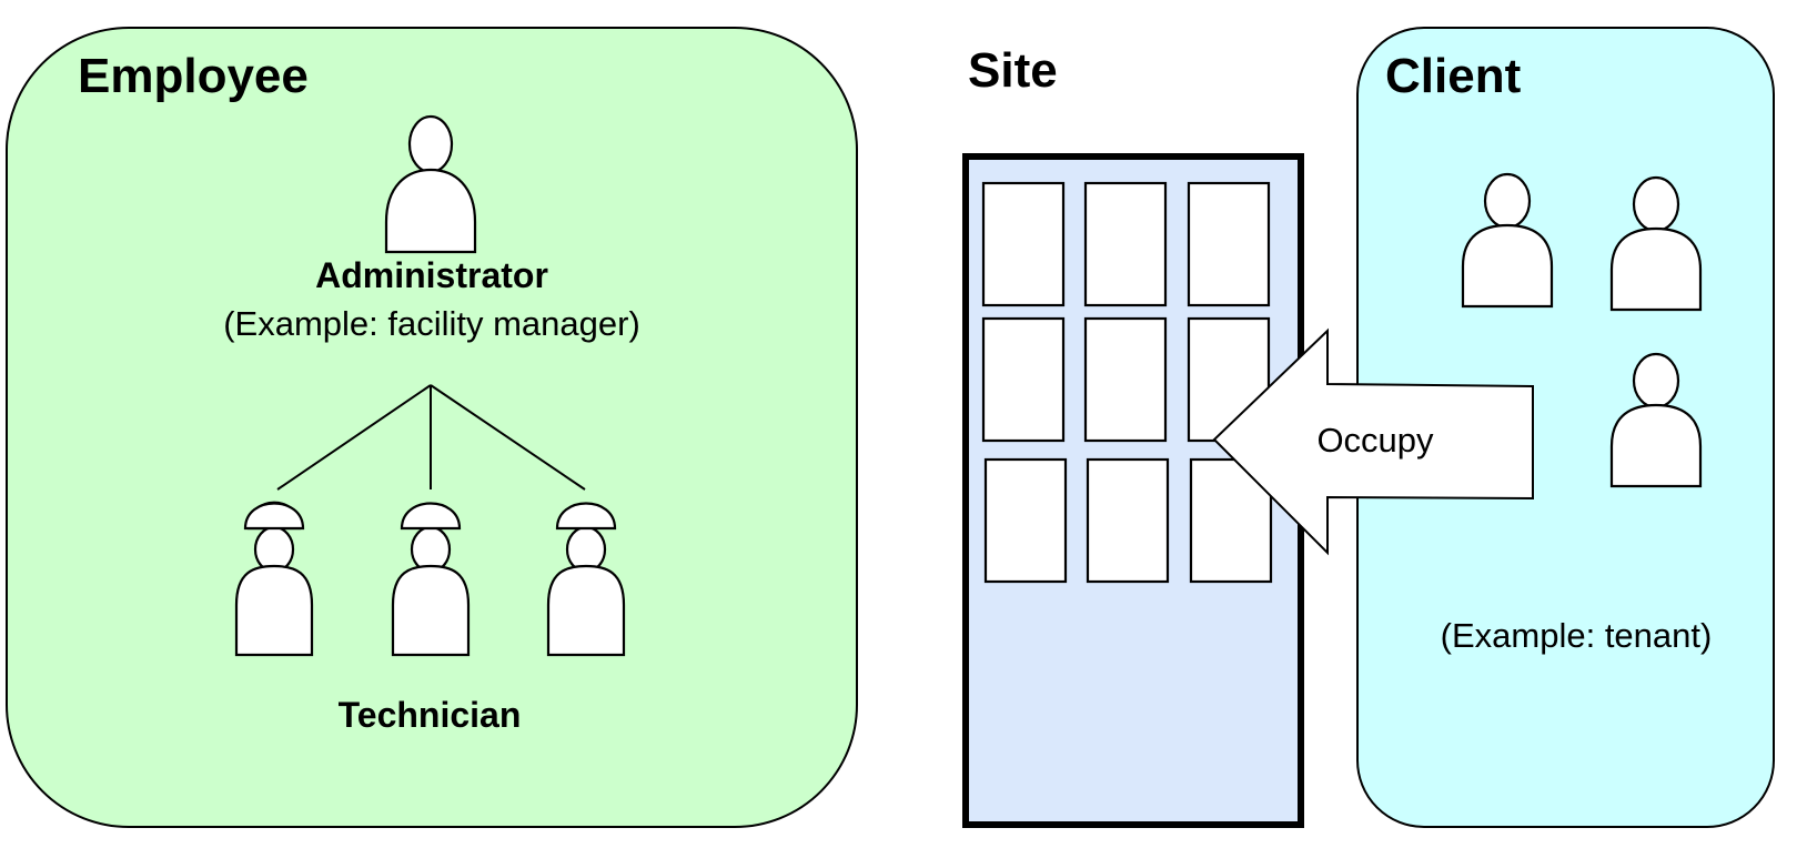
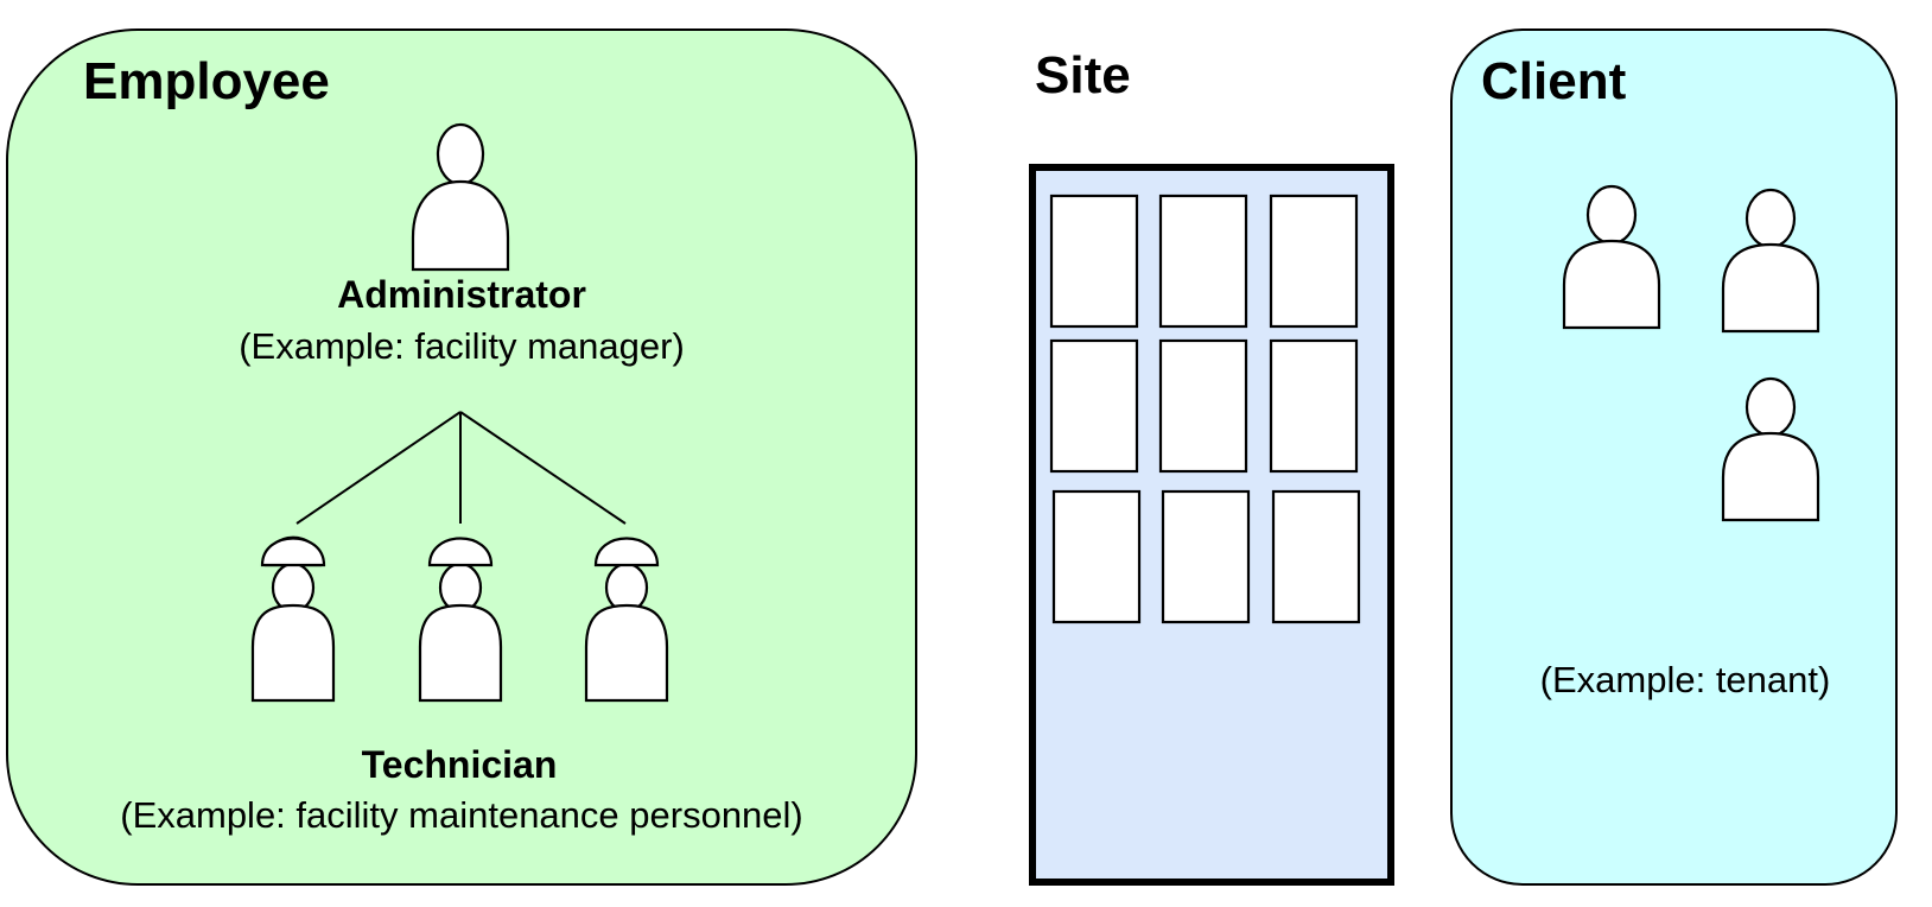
  Employee
  Administrator
  (Example: facility manager)
  Technician
+ (Example: facility maintenance personnel)
  Site
  Client
  (Example: tenant)
- Occupy
